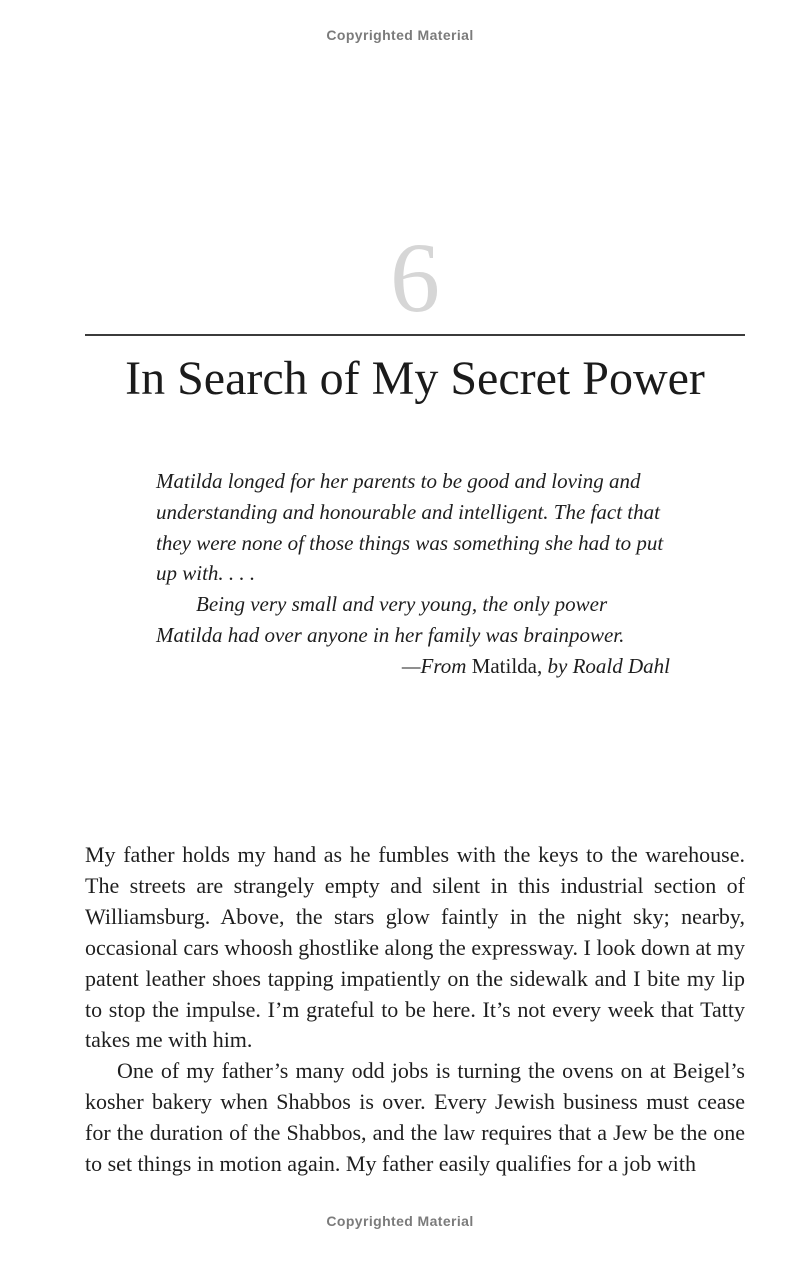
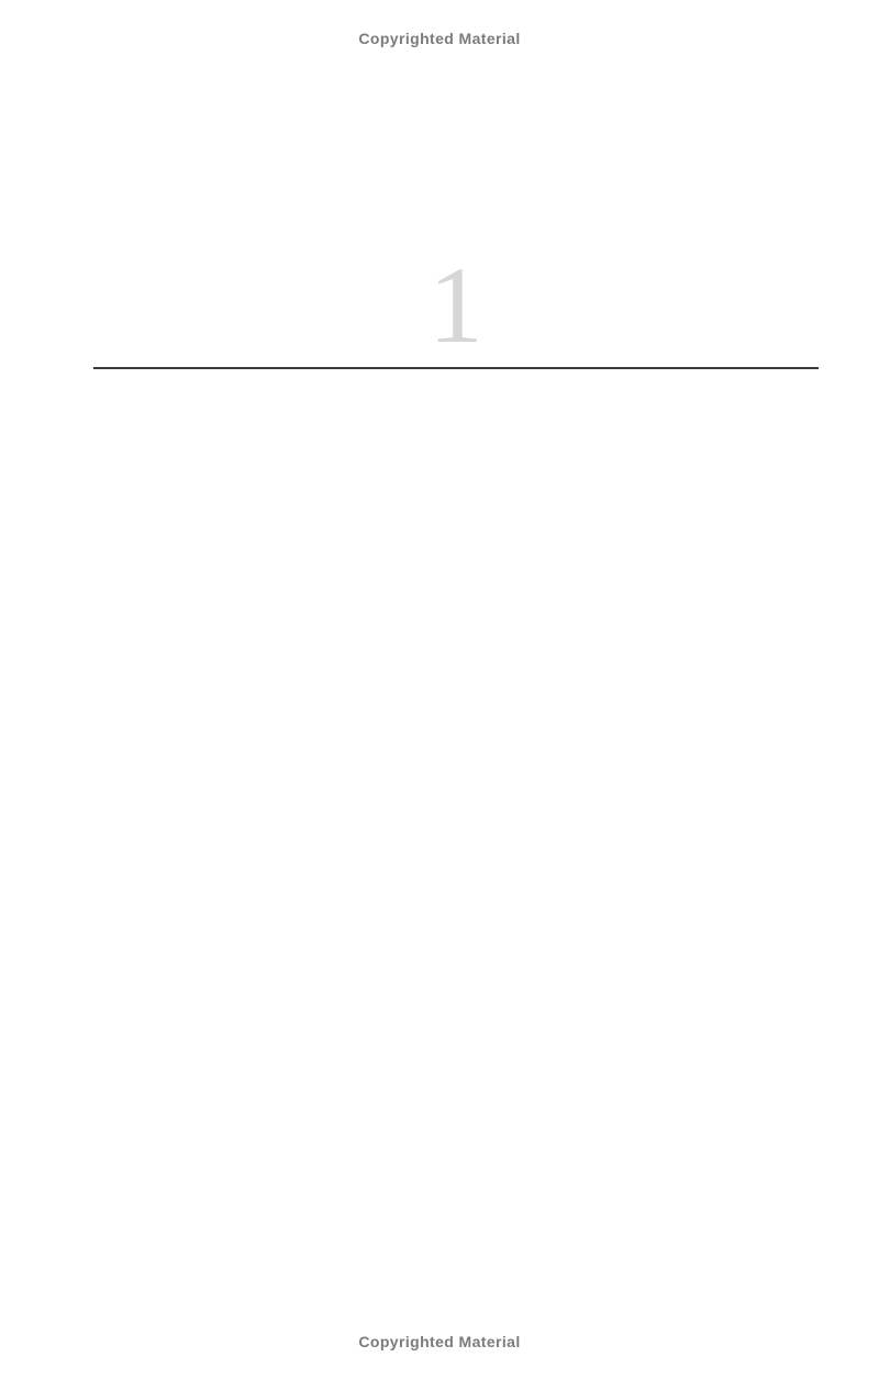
  Copyrighted Material
- 6
+ 1
- In Search of My Secret Power
- Matilda longed for her parents to be good and loving and understanding and honourable and intelligent. The fact that they were none of those things was something she had to put up with. . . .
- Being very small and very young, the only power Matilda had over anyone in her family was brainpower.
- —From Matilda, by Roald Dahl
- My father holds my hand as he fumbles with the keys to the warehouse. The streets are strangely empty and silent in this industrial section of Williamsburg. Above, the stars glow faintly in the night sky; nearby, occasional cars whoosh ghostlike along the expressway. I look down at my patent leather shoes tapping impatiently on the sidewalk and I bite my lip to stop the impulse. I’m grateful to be here. It’s not every week that Tatty takes me with him.
- One of my father’s many odd jobs is turning the ovens on at Beigel’s kosher bakery when Shabbos is over. Every Jewish business must cease for the duration of the Shabbos, and the law requires that a Jew be the one to set things in motion again. My father easily qualifies for a job with
  Copyrighted Material
